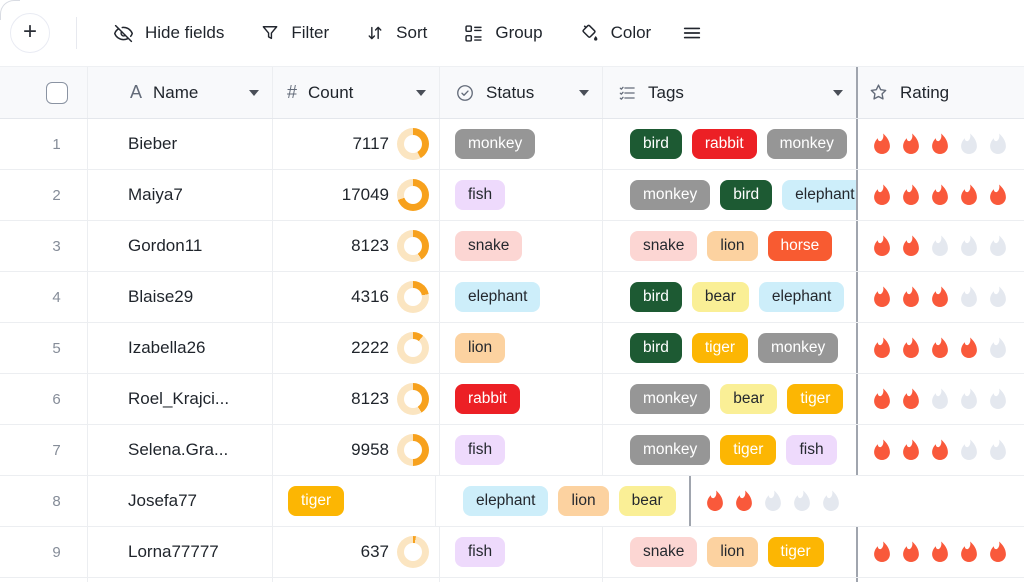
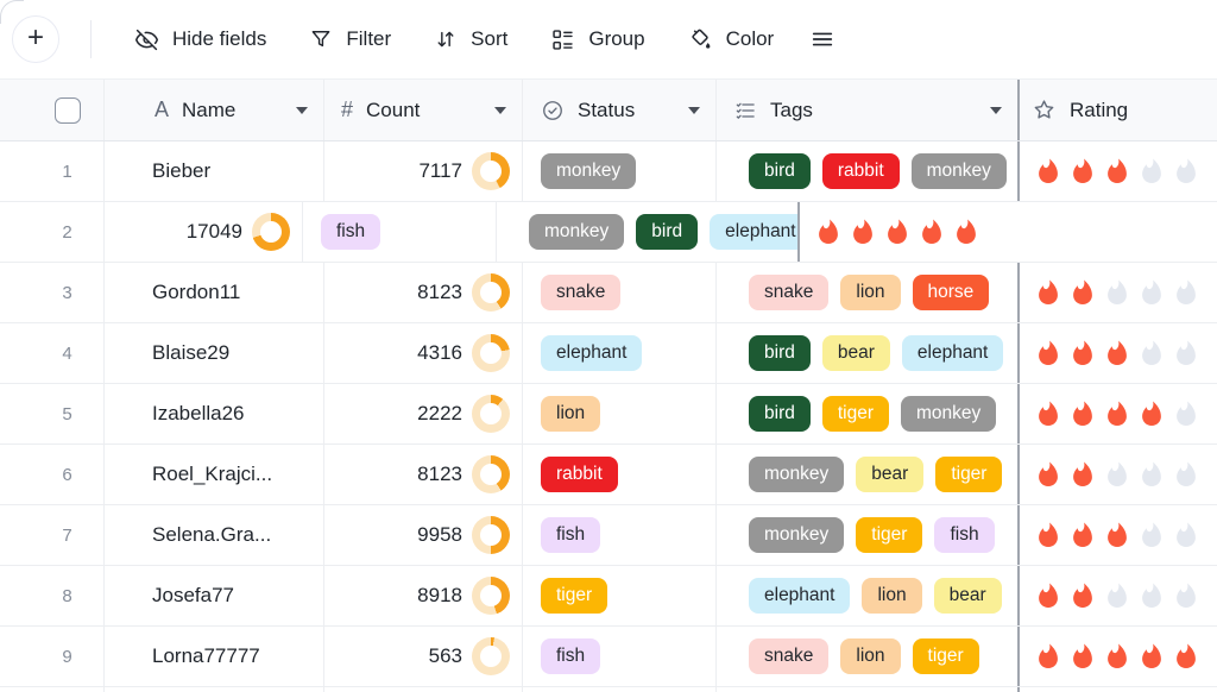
  +
  Hide fields
  Filter
  Sort
  Group
  Color
  A
  Name
  #
  Count
  Status
  Tags
  Rating
  1
  Bieber
  7117
  monkey
  bird
  rabbit
  monkey
  2
- Maiya7
  17049
  fish
  monkey
  bird
  elephant
  3
  Gordon11
  8123
  snake
  snake
  lion
  horse
  4
  Blaise29
  4316
  elephant
  bird
  bear
  elephant
  5
  Izabella26
  2222
  lion
  bird
  tiger
  monkey
  6
  Roel_Krajci...
  8123
  rabbit
  monkey
  bear
  tiger
  7
  Selena.Gra...
  9958
  fish
  monkey
  tiger
  fish
  8
  Josefa77
+ 8918
  tiger
  elephant
  lion
  bear
  9
  Lorna77777
- 637
+ 563
  fish
  snake
  lion
  tiger
